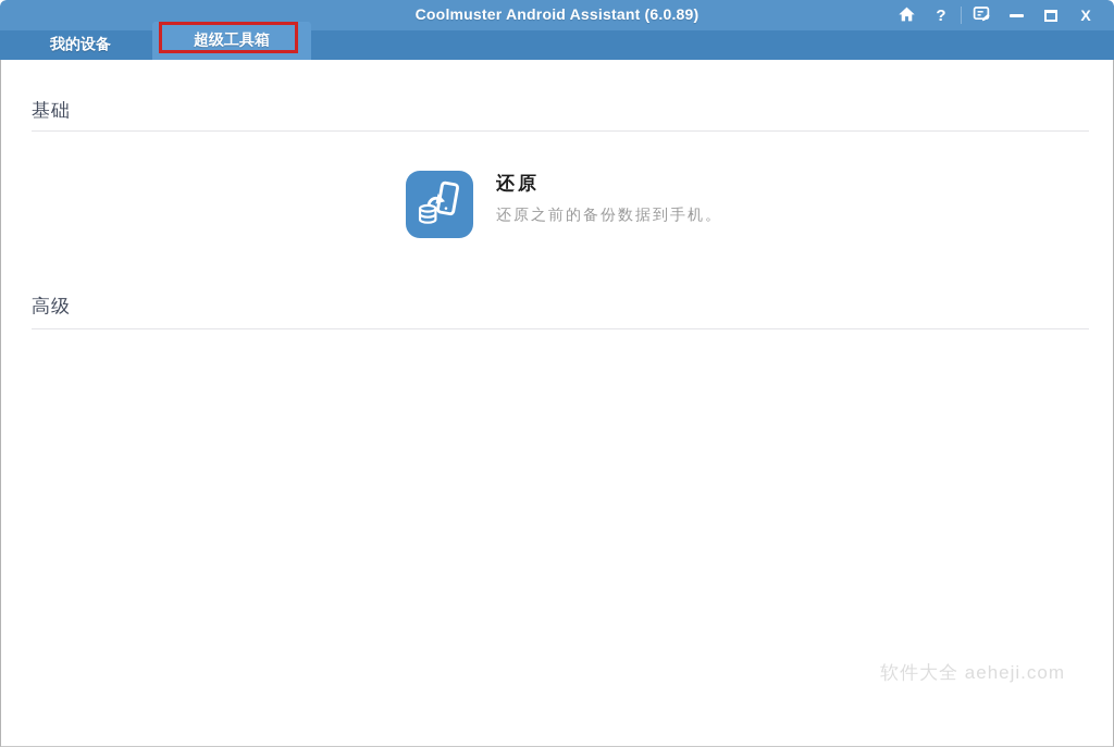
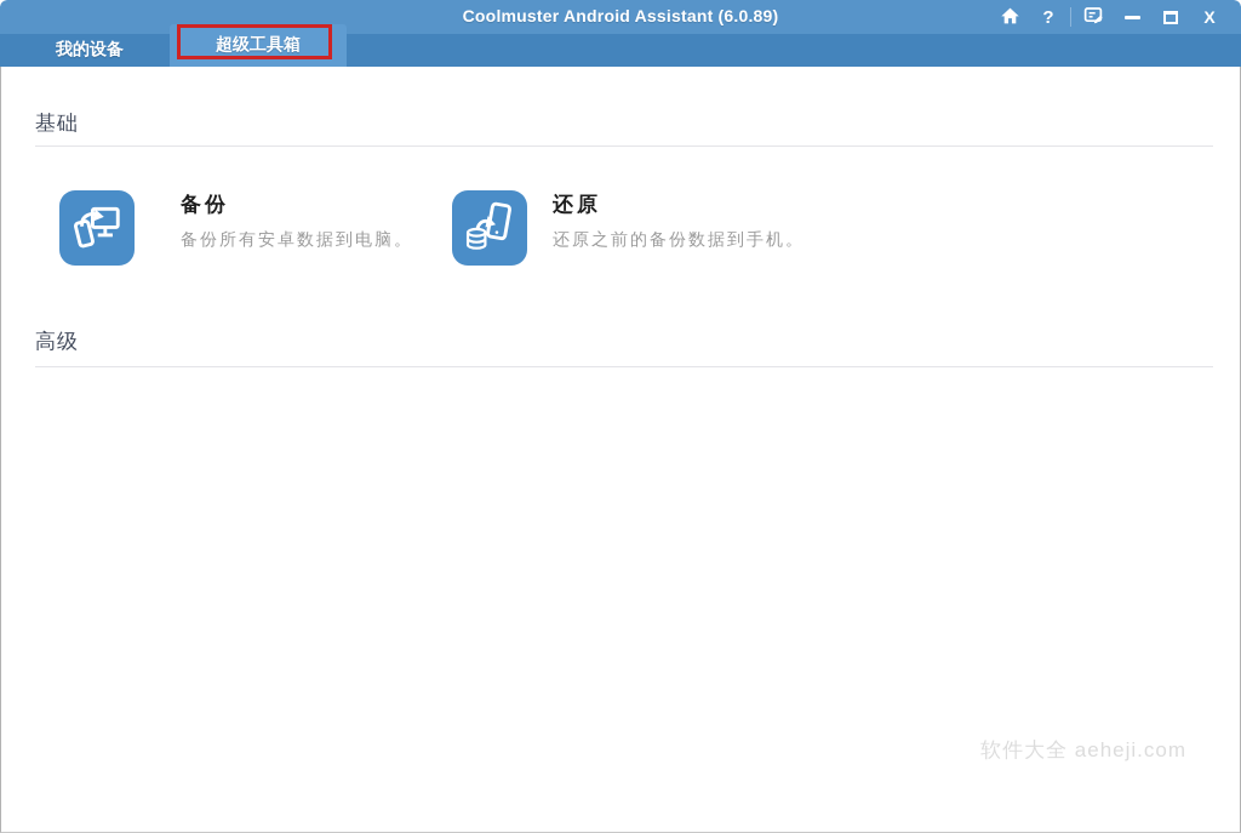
  Coolmuster Android Assistant (6.0.89)
  ?
  X
  我的设备
  超级工具箱
  基础
+ 备份
+ 备份所有安卓数据到电脑。
  还原
  还原之前的备份数据到手机。
  高级
  软件大全 aeheji.com
